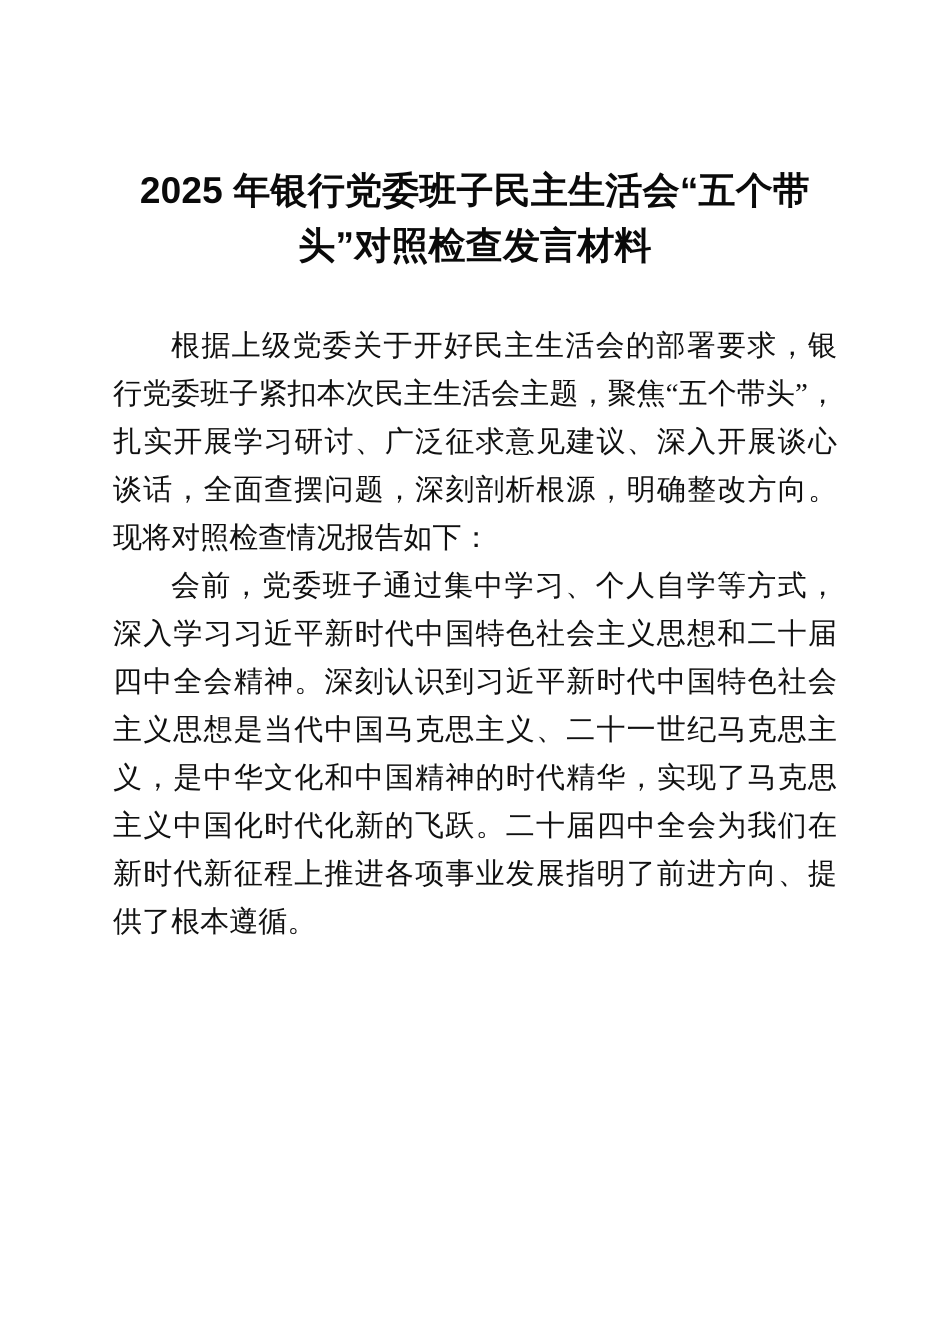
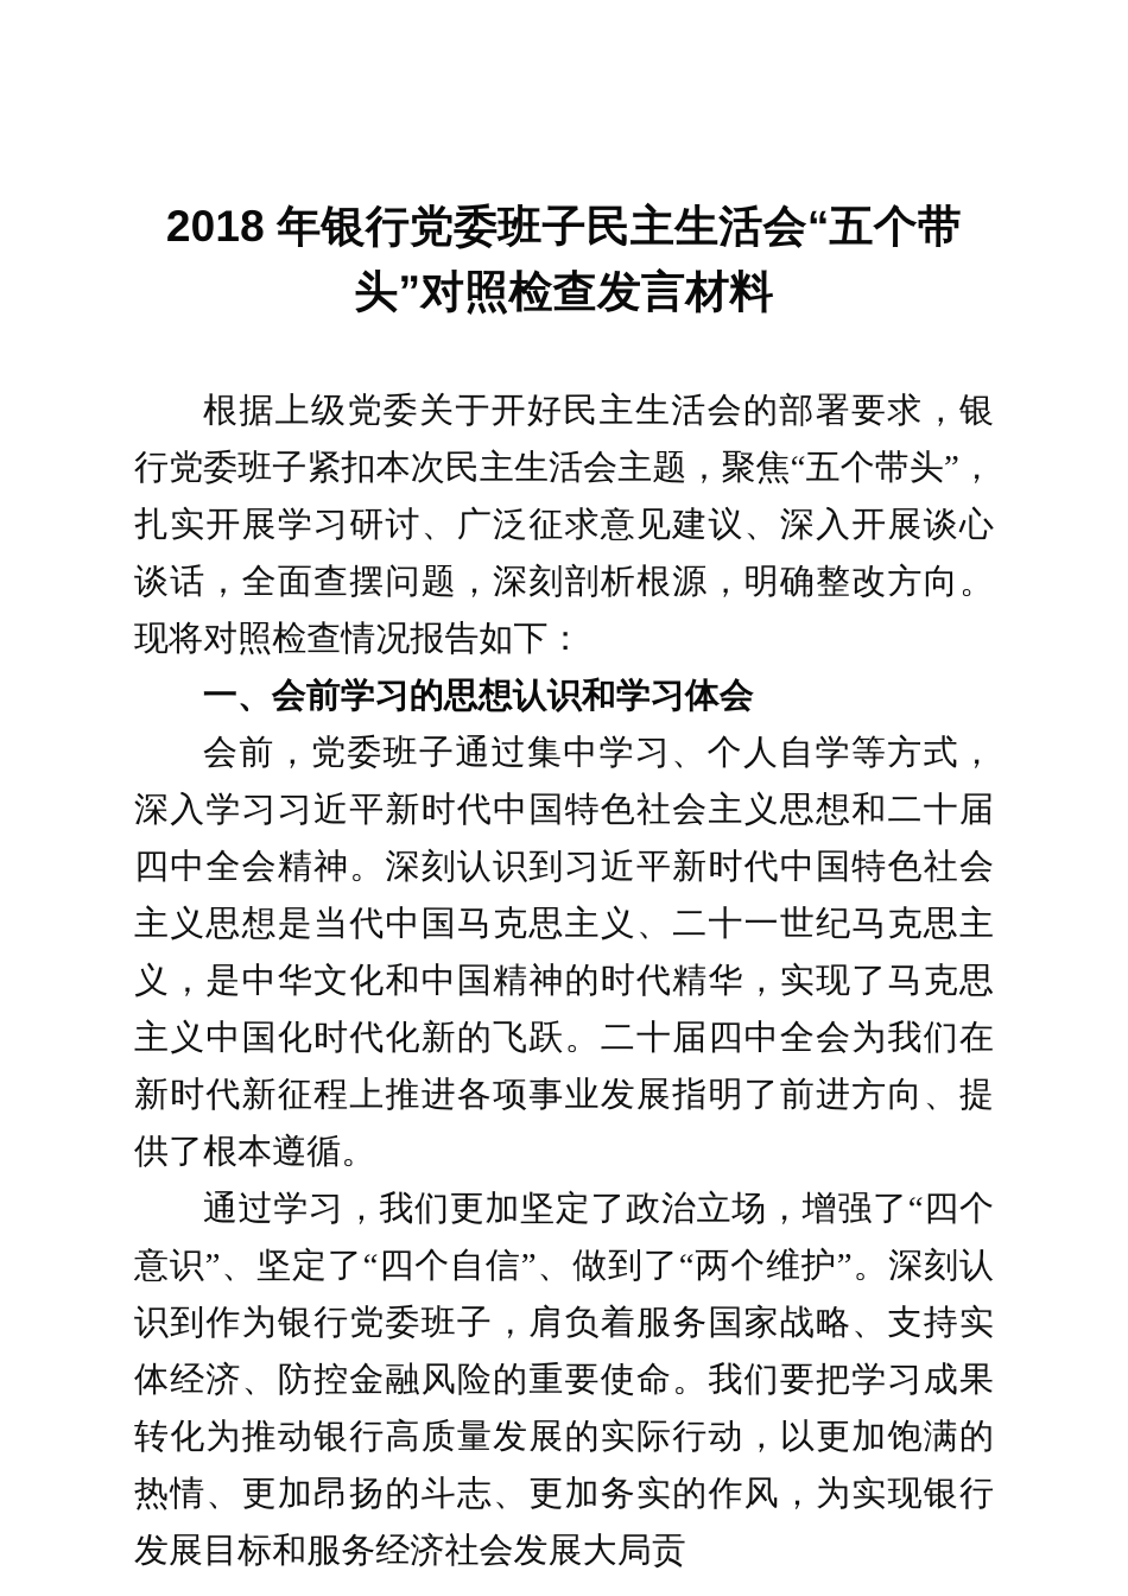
- 2025 年银行党委班子民主生活会“五个带 头”对照检查发言材料
+ 2018 年银行党委班子民主生活会“五个带 头”对照检查发言材料
  根据上级党委关于开好民主生活会的部署要求，银行党委班子紧扣本次民主生活会主题，聚焦“五个带头”，扎实开展学习研讨、广泛征求意见建议、深入开展谈心谈话，全面查摆问题，深刻剖析根源，明确整改方向。现将对照检查情况报告如下：
+ 一、会前学习的思想认识和学习体会
  会前，党委班子通过集中学习、个人自学等方式，深入学习习近平新时代中国特色社会主义思想和二十届四中全会精神。深刻认识到习近平新时代中国特色社会主义思想是当代中国马克思主义、二十一世纪马克思主义，是中华文化和中国精神的时代精华，实现了马克思主义中国化时代化新的飞跃。二十届四中全会为我们在新时代新征程上推进各项事业发展指明了前进方向、提供了根本遵循。
+ 通过学习，我们更加坚定了政治立场，增强了“四个意识”、坚定了“四个自信”、做到了“两个维护”。深刻认识到作为银行党委班子，肩负着服务国家战略、支持实体经济、防控金融风险的重要使命。我们要把学习成果转化为推动银行高质量发展的实际行动，以更加饱满的热情、更加昂扬的斗志、更加务实的作风，为实现银行发展目标和服务经济社会发展大局贡
